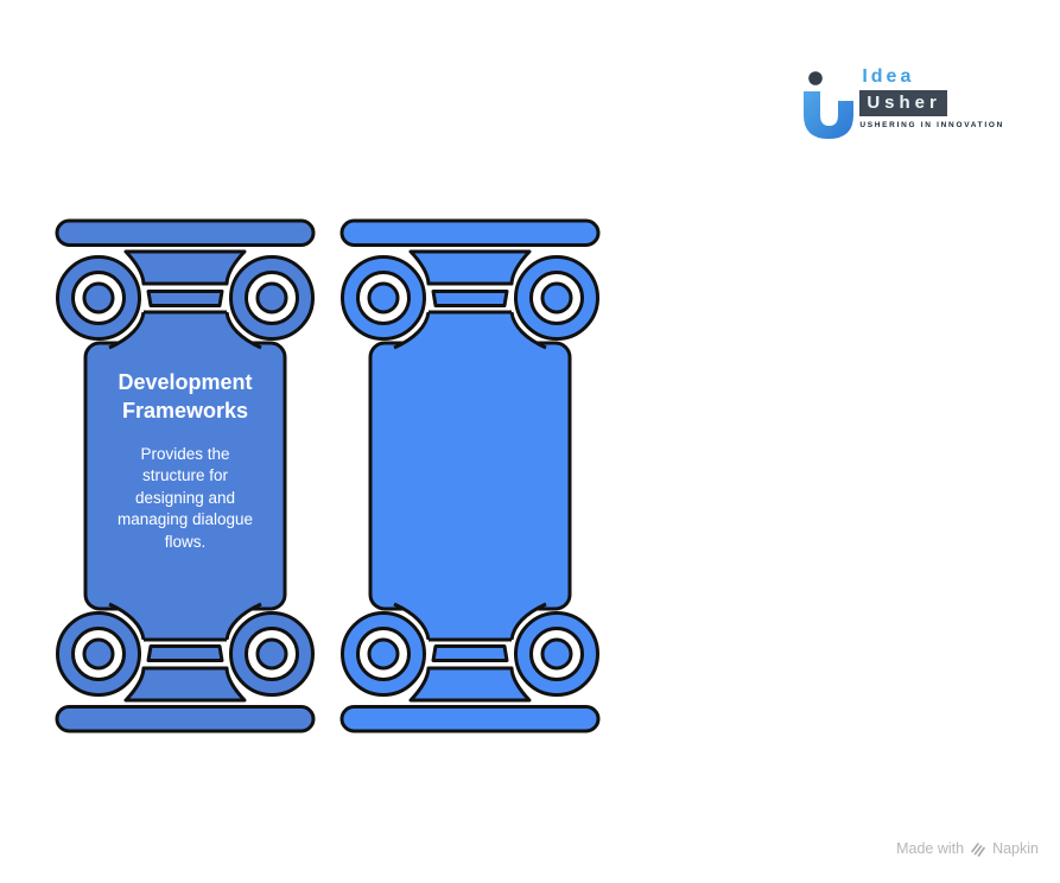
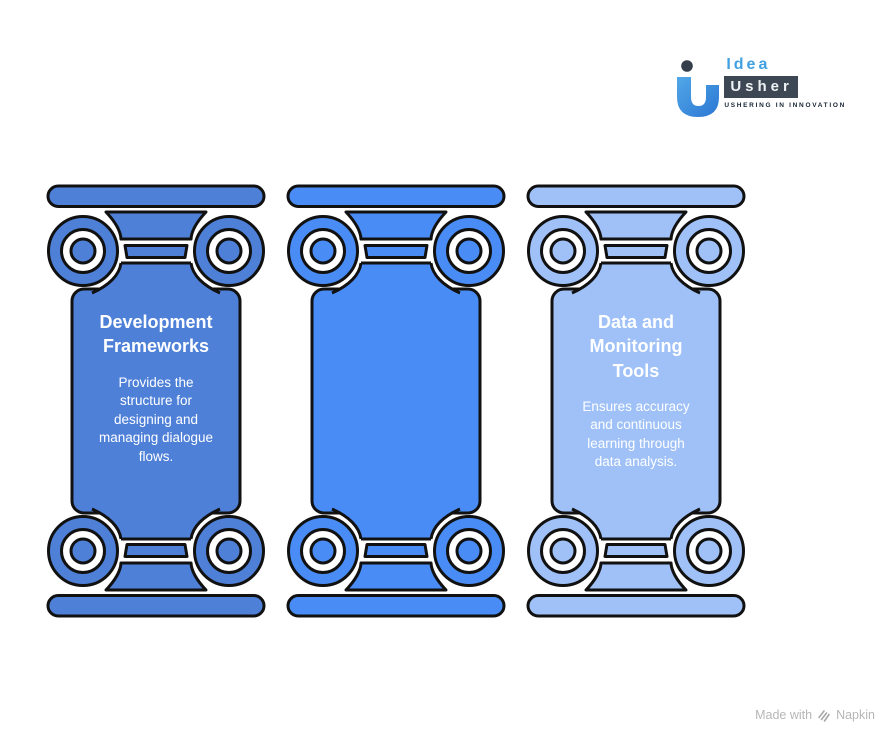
  Idea
  Usher
  Development
  Frameworks
  Provides the
  structure for
  designing and
  managing dialogue
  flows.
+ Data and
+ Monitoring
+ Tools
+ Ensures accuracy
+ and continuous
+ learning through
+ data analysis.
  Made with
  Napkin
